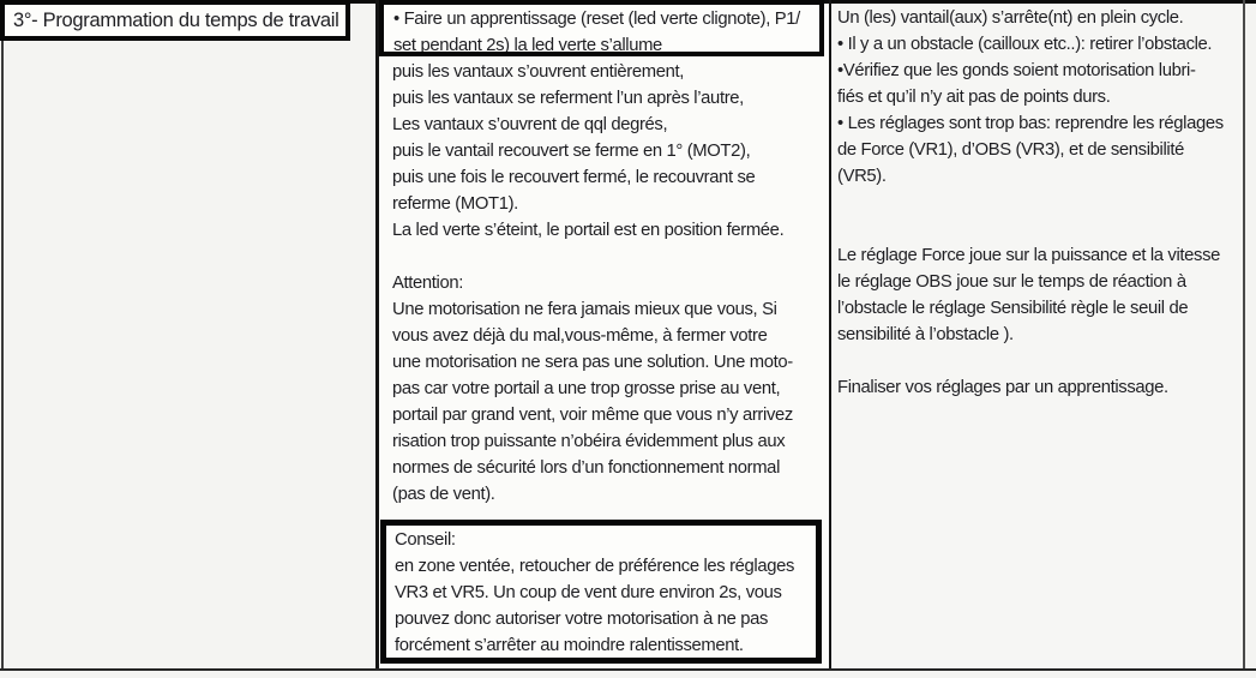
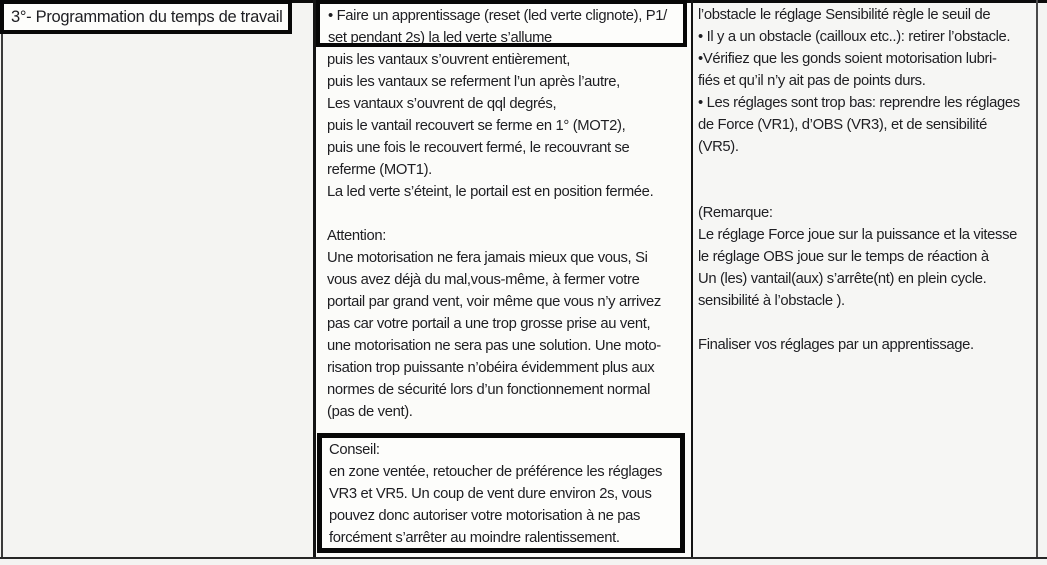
  3°- Programmation du temps de travail
  • Faire un apprentissage (reset (led verte clignote), P1/
  set pendant 2s) la led verte s’allume
  puis les vantaux s’ouvrent entièrement,
  puis les vantaux se referment l’un après l’autre,
  Les vantaux s’ouvrent de qql degrés,
  puis le vantail recouvert se ferme en 1° (MOT2),
  puis une fois le recouvert fermé, le recouvrant se
  referme (MOT1).
  La led verte s’éteint, le portail est en position fermée.
  Attention:
  Une motorisation ne fera jamais mieux que vous, Si
  vous avez déjà du mal,vous-même, à fermer votre
- une motorisation ne sera pas une solution. Une moto-
+ portail par grand vent, voir même que vous n’y arrivez
  pas car votre portail a une trop grosse prise au vent,
- portail par grand vent, voir même que vous n’y arrivez
+ une motorisation ne sera pas une solution. Une moto-
  risation trop puissante n’obéira évidemment plus aux
  normes de sécurité lors d’un fonctionnement normal
  (pas de vent).
  Conseil:
  en zone ventée, retoucher de préférence les réglages
  VR3 et VR5. Un coup de vent dure environ 2s, vous
  pouvez donc autoriser votre motorisation à ne pas
  forcément s’arrêter au moindre ralentissement.
- Un (les) vantail(aux) s’arrête(nt) en plein cycle.
+ l’obstacle le réglage Sensibilité règle le seuil de
  • Il y a un obstacle (cailloux etc..): retirer l’obstacle.
  •Vérifiez que les gonds soient motorisation lubri-
  fiés et qu’il n’y ait pas de points durs.
  • Les réglages sont trop bas: reprendre les réglages
  de Force (VR1), d’OBS (VR3), et de sensibilité
  (VR5).
+ (Remarque:
  Le réglage Force joue sur la puissance et la vitesse
  le réglage OBS joue sur le temps de réaction à
- l’obstacle le réglage Sensibilité règle le seuil de
+ Un (les) vantail(aux) s’arrête(nt) en plein cycle.
  sensibilité à l’obstacle ).
  Finaliser vos réglages par un apprentissage.
